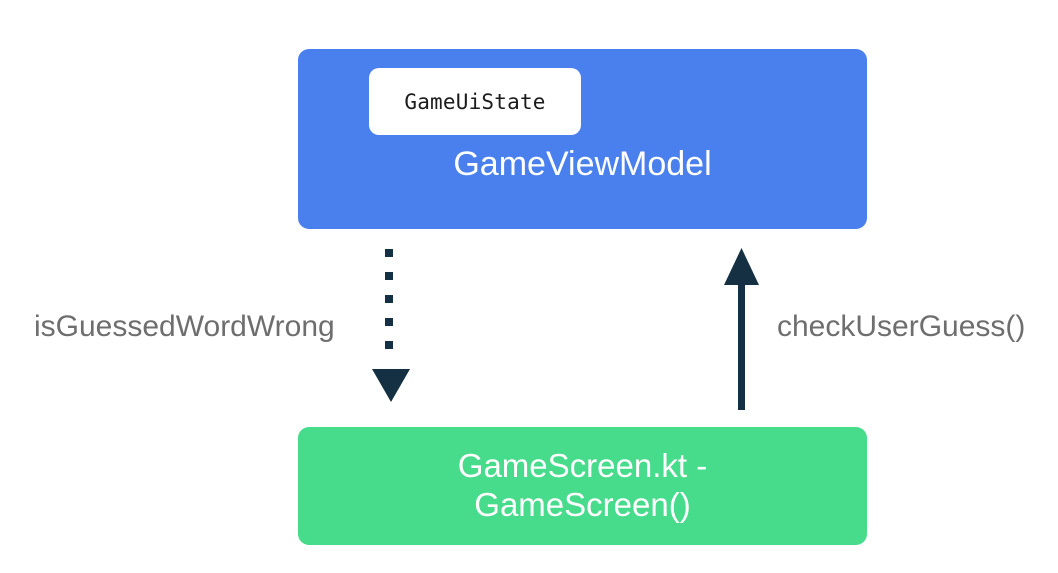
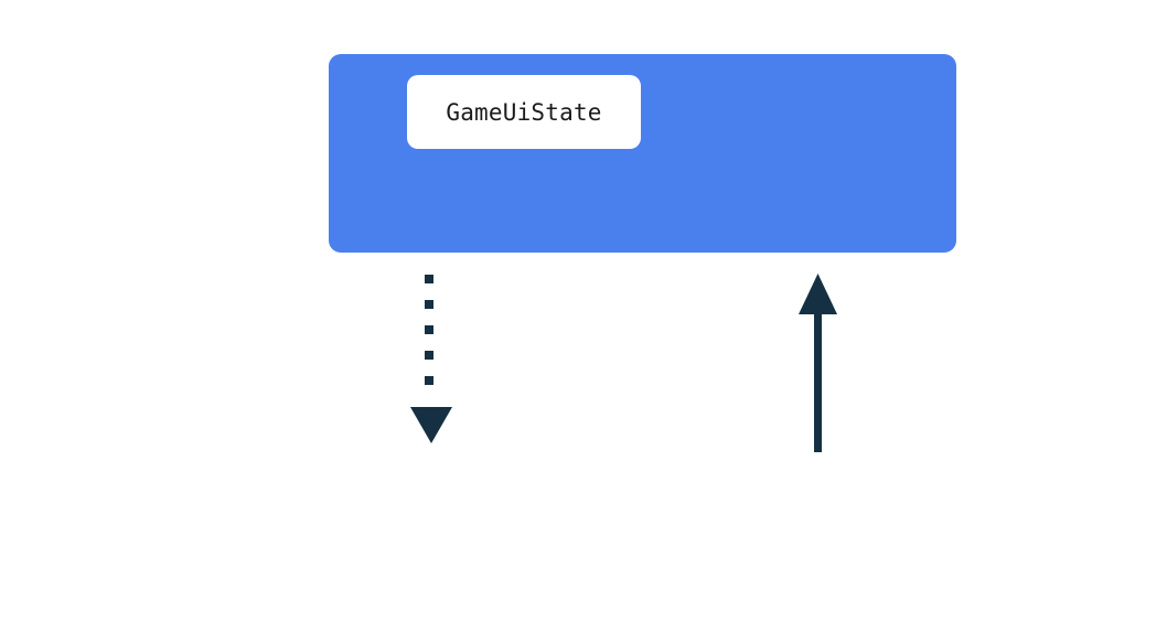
  GameUiState
- GameViewModel
- isGuessedWordWrong
- checkUserGuess()
- GameScreen.kt -
- GameScreen()
